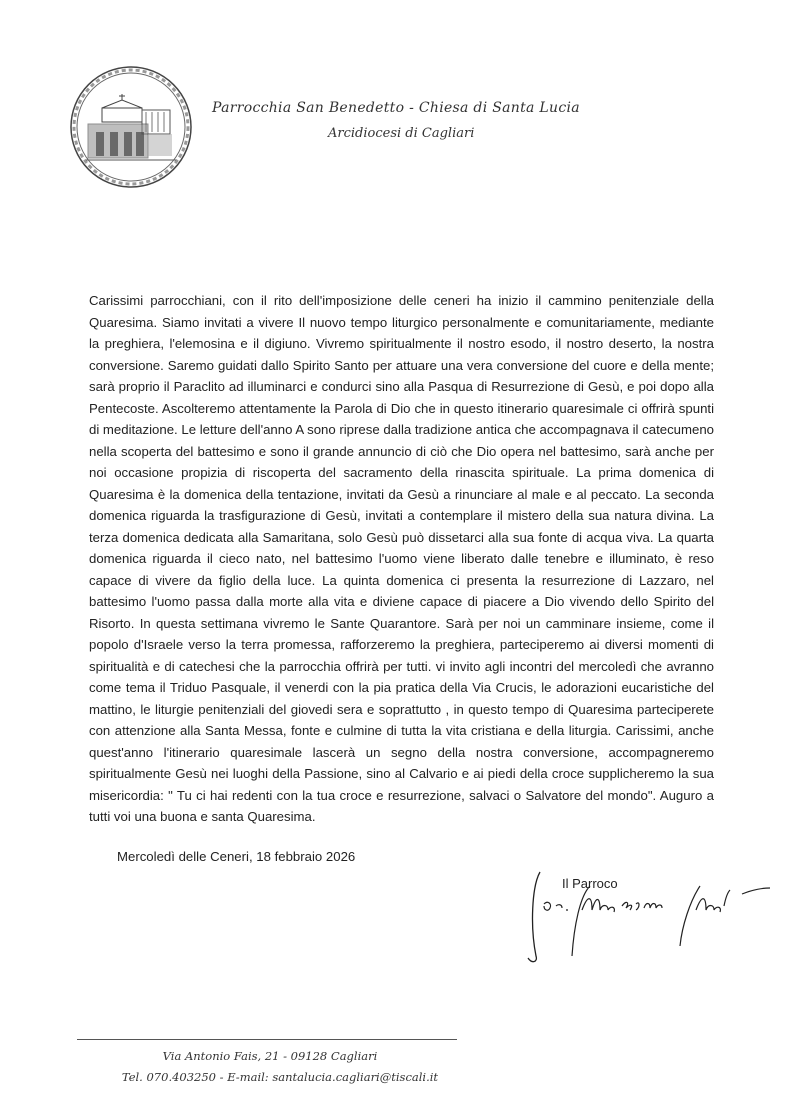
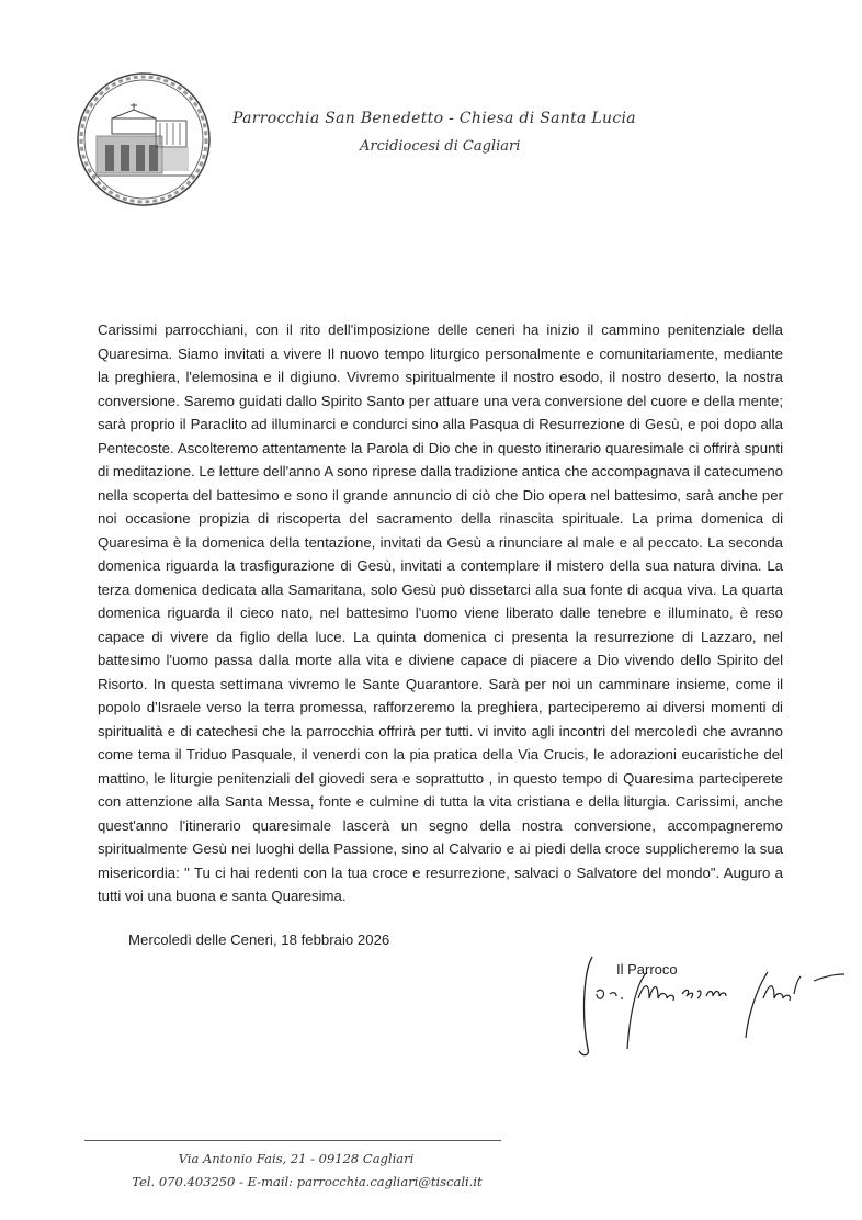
  Parrocchia San Benedetto - Chiesa di Santa Lucia
  Arcidiocesi di Cagliari
  Carissimi parrocchiani, con il rito dell'imposizione delle ceneri ha inizio il cammino penitenziale della Quaresima. Siamo invitati a vivere Il nuovo tempo liturgico personalmente e comunitariamente, mediante la preghiera, l'elemosina e il digiuno. Vivremo spiritualmente il nostro esodo, il nostro deserto, la nostra conversione. Saremo guidati dallo Spirito Santo per attuare una vera conversione del cuore e della mente; sarà proprio il Paraclito ad illuminarci e condurci sino alla Pasqua di Resurrezione di Gesù, e poi dopo alla Pentecoste. Ascolteremo attentamente la Parola di Dio che in questo itinerario quaresimale ci offrirà spunti di meditazione. Le letture dell'anno A sono riprese dalla tradizione antica che accompagnava il catecumeno nella scoperta del battesimo e sono il grande annuncio di ciò che Dio opera nel battesimo, sarà anche per noi occasione propizia di riscoperta del sacramento della rinascita spirituale. La prima domenica di Quaresima è la domenica della tentazione, invitati da Gesù a rinunciare al male e al peccato. La seconda domenica riguarda la trasfigurazione di Gesù, invitati a contemplare il mistero della sua natura divina. La terza domenica dedicata alla Samaritana, solo Gesù può dissetarci alla sua fonte di acqua viva. La quarta domenica riguarda il cieco nato, nel battesimo l'uomo viene liberato dalle tenebre e illuminato, è reso capace di vivere da figlio della luce. La quinta domenica ci presenta la resurrezione di Lazzaro, nel battesimo l'uomo passa dalla morte alla vita e diviene capace di piacere a Dio vivendo dello Spirito del Risorto. In questa settimana vivremo le Sante Quarantore. Sarà per noi un camminare insieme, come il popolo d'Israele verso la terra promessa, rafforzeremo la preghiera, parteciperemo ai diversi momenti di spiritualità e di catechesi che la parrocchia offrirà per tutti. vi invito agli incontri del mercoledì che avranno come tema il Triduo Pasquale, il venerdi con la pia pratica della Via Crucis, le adorazioni eucaristiche del mattino, le liturgie penitenziali del giovedi sera e soprattutto , in questo tempo di Quaresima parteciperete con attenzione alla Santa Messa, fonte e culmine di tutta la vita cristiana e della liturgia. Carissimi, anche quest'anno l'itinerario quaresimale lascerà un segno della nostra conversione, accompagneremo spiritualmente Gesù nei luoghi della Passione, sino al Calvario e ai piedi della croce supplicheremo la sua misericordia: " Tu ci hai redenti con la tua croce e resurrezione, salvaci o Salvatore del mondo". Auguro a tutti voi una buona e santa Quaresima.
  Mercoledì delle Ceneri, 18 febbraio 2026
  Il Parroco
  Via Antonio Fais, 21 - 09128 Cagliari
- Tel. 070.403250 - E-mail: santalucia.cagliari@tiscali.it
+ Tel. 070.403250 - E-mail: parrocchia.cagliari@tiscali.it
